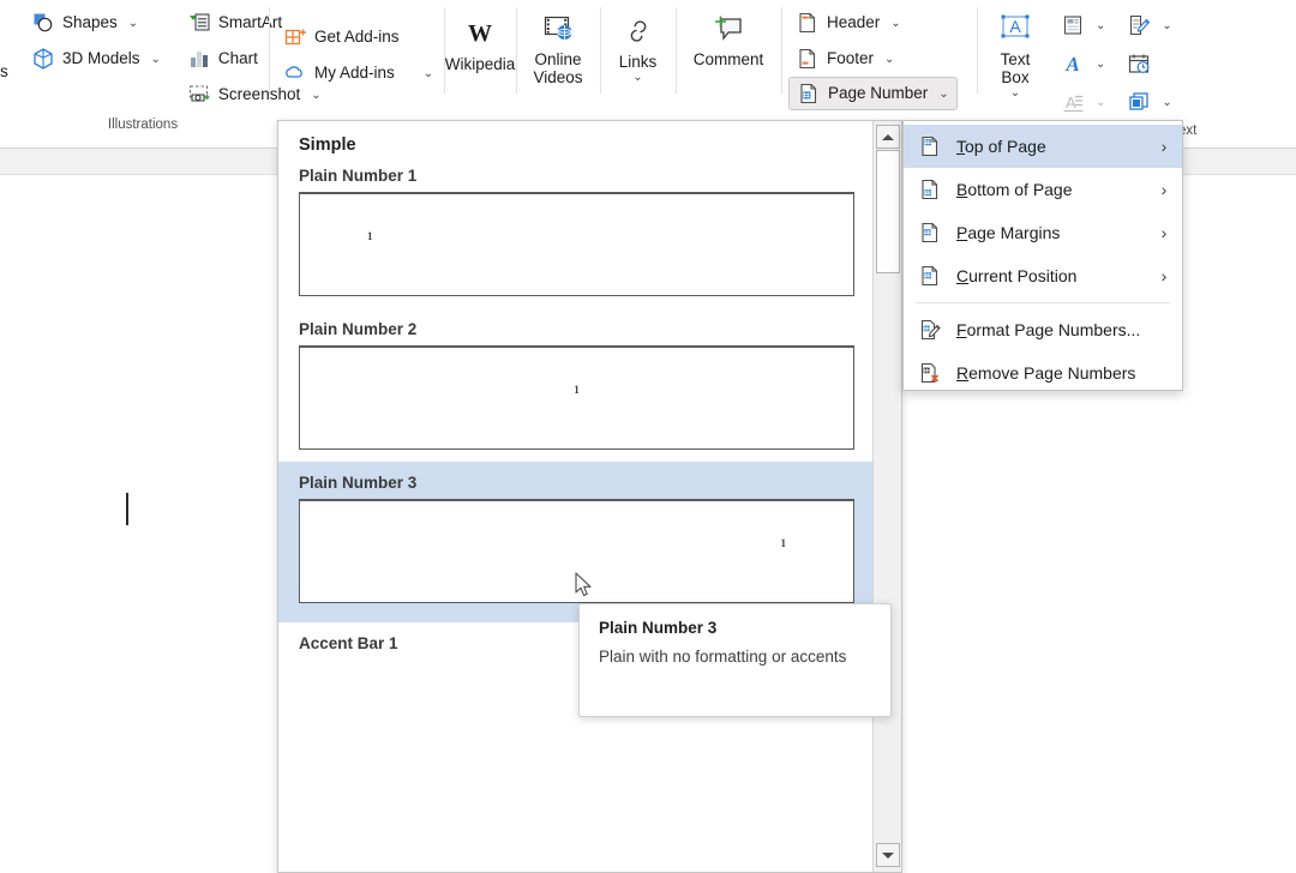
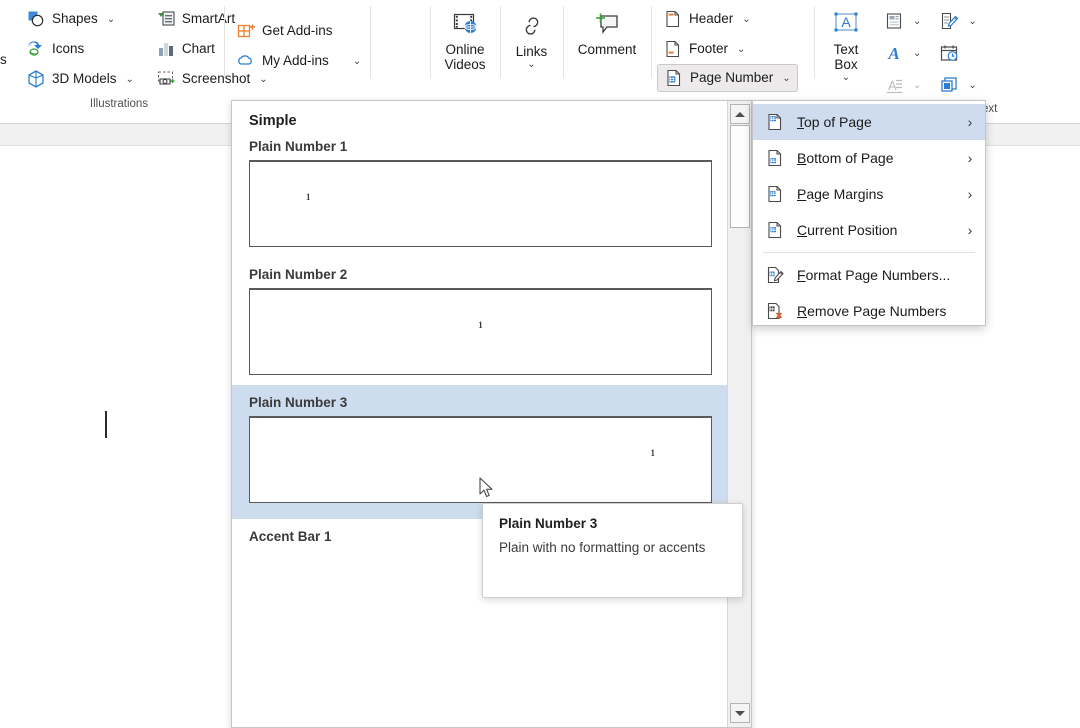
  s
  Shapes
  ⌄
+ Icons
  3D Models
  ⌄
  SmartA
  Chart
  Illustrations
  Get Add-ins
  My Add-ins
  ⌄
- W
- Wikipedia
  Online Videos
  Links
  ⌄
  Comment
  Header
  ⌄
  Footer
  ⌄
  Page Number
  ⌄
  A
  Text Box
  ⌄
  ⌄
  A
  ⌄
  A
  ⌄
  ⌄
  ⌄
  Simple
  Plain Number 1
  1
  Plain Number 2
  1
  Plain Number 3
  1
  Accent Bar 1
  Top of Page
  ›
  Bottom of Page
  ›
  Page Margins
  ›
  Current Position
  ›
  Format Page Numbers...
  Remove Page Numbers
  Plain Number 3
  Plain with no formatting or accents
